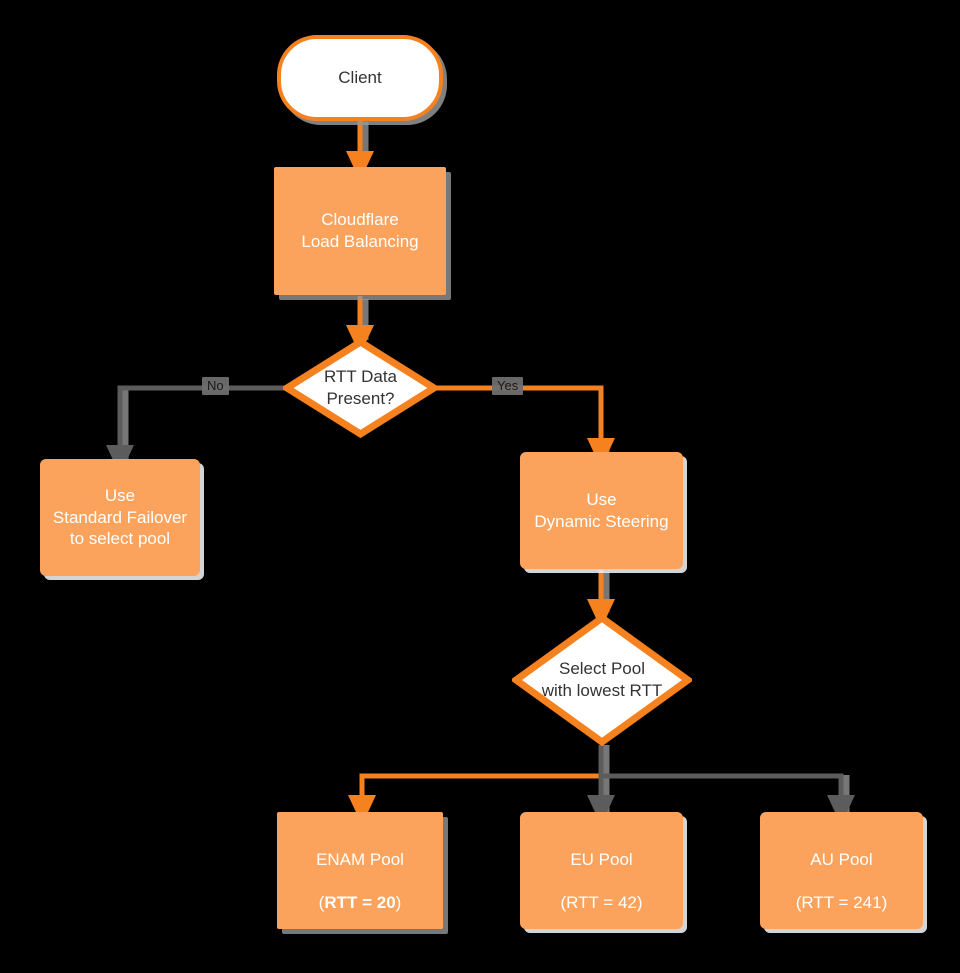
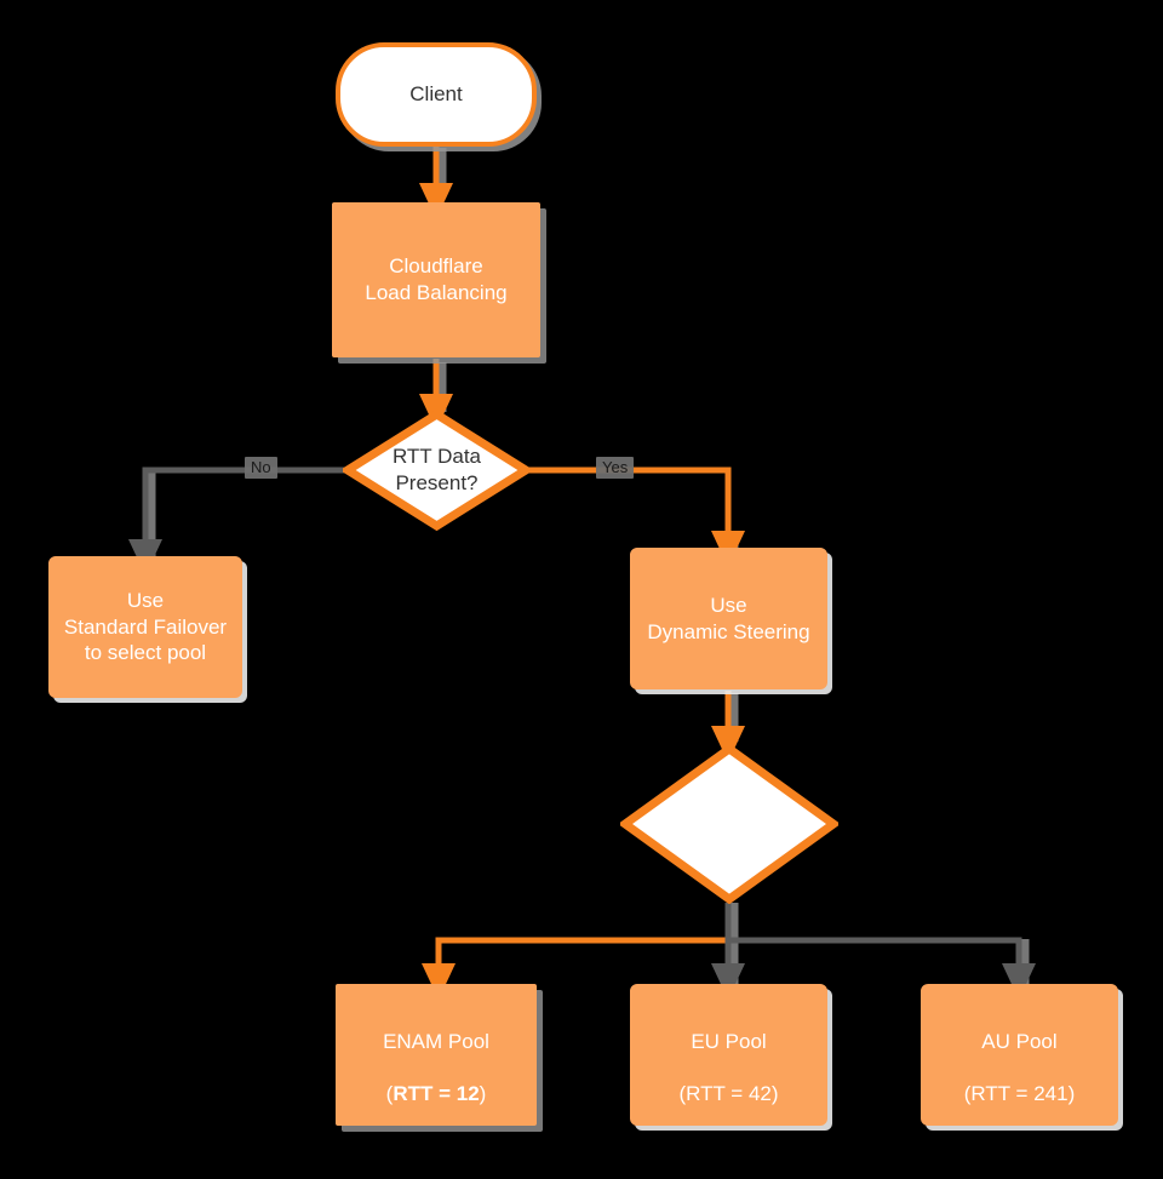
  Client
  Cloudflare
  Load Balancing
  RTT Data
  Present?
  Use
  Standard Failover
  to select pool
  Use
  Dynamic Steering
- Select Pool
- with lowest RTT
  ENAM Pool
- (RTT = 20)
+ (RTT = 12)
  EU Pool
  (RTT = 42)
  AU Pool
  (RTT = 241)
  No
  Yes
